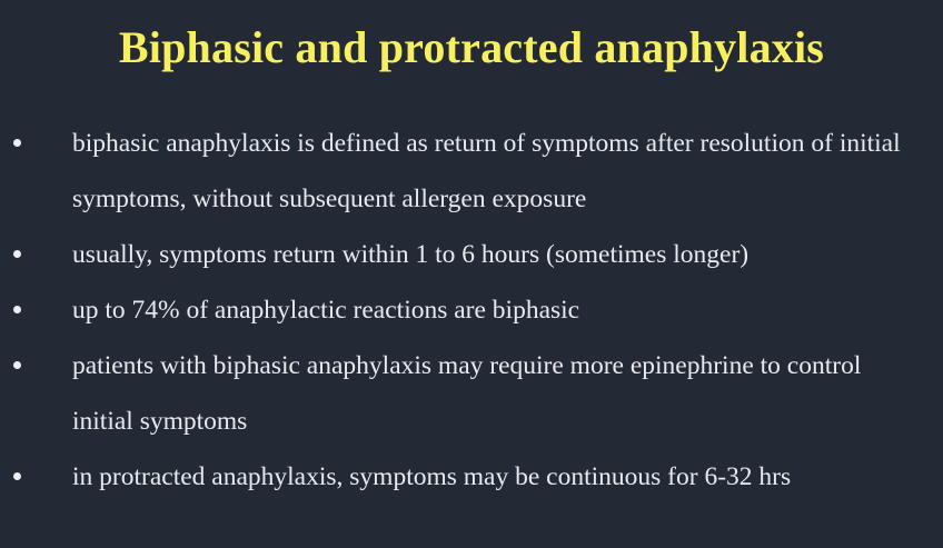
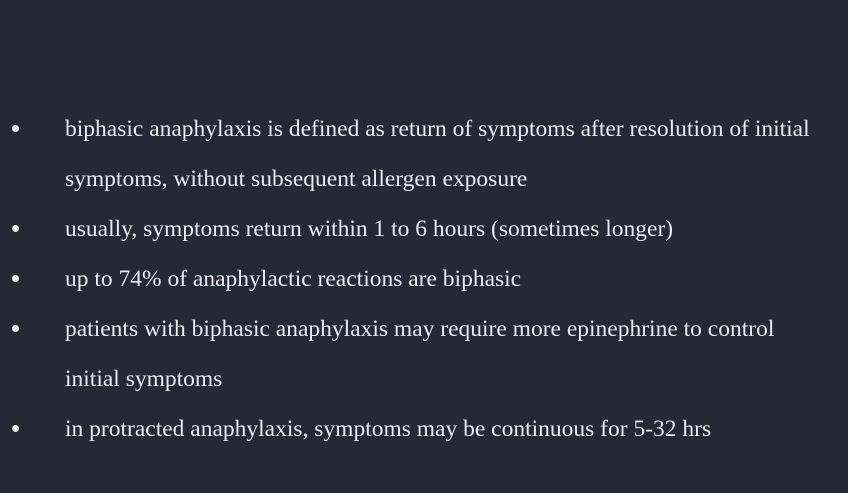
- Biphasic and protracted anaphylaxis
  biphasic anaphylaxis is defined as return of symptoms after resolution of initial symptoms, without subsequent allergen exposure
  usually, symptoms return within 1 to 6 hours (sometimes longer)
  up to 74% of anaphylactic reactions are biphasic
  patients with biphasic anaphylaxis may require more epinephrine to control initial symptoms
- in protracted anaphylaxis, symptoms may be continuous for 6-32 hrs
+ in protracted anaphylaxis, symptoms may be continuous for 5-32 hrs
